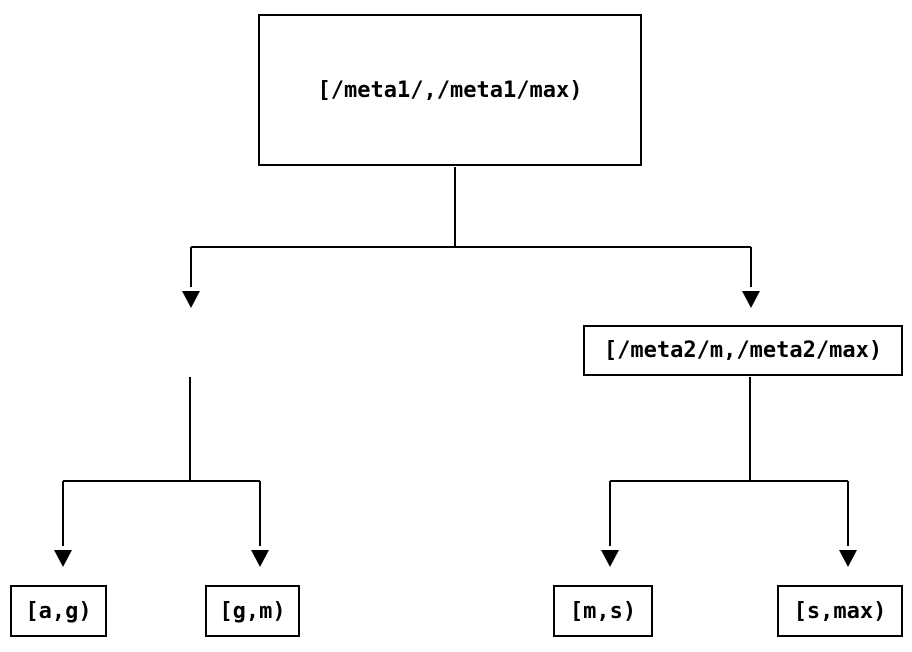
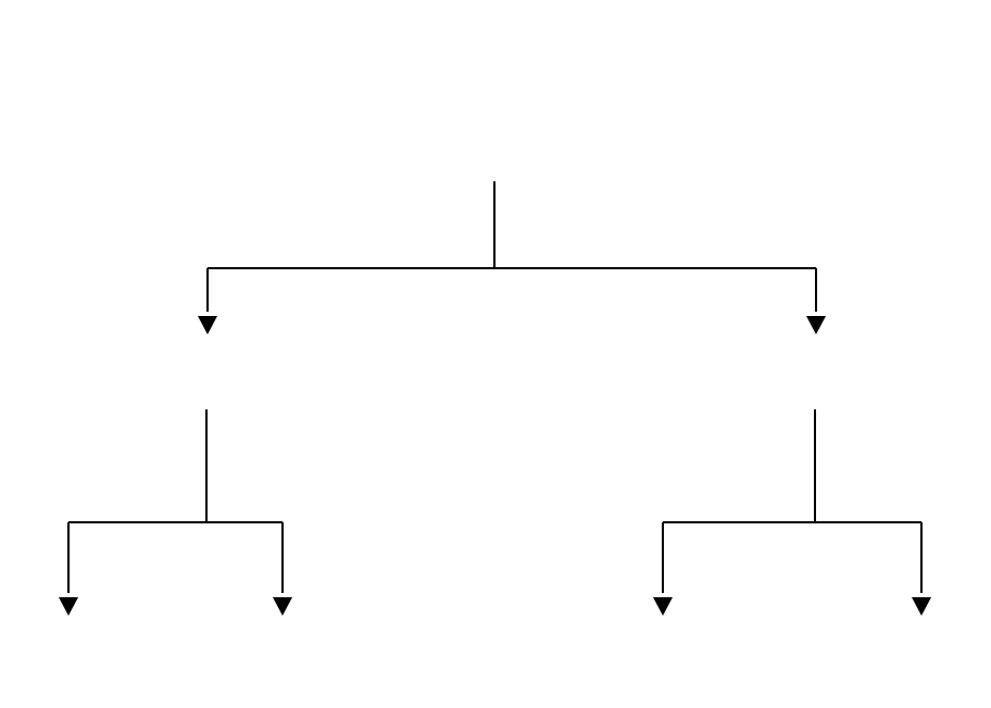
- [/meta1/,/meta1/max)
- [/meta2/m,/meta2/max)
- [a,g)
- [g,m)
- [m,s)
- [s,max)
